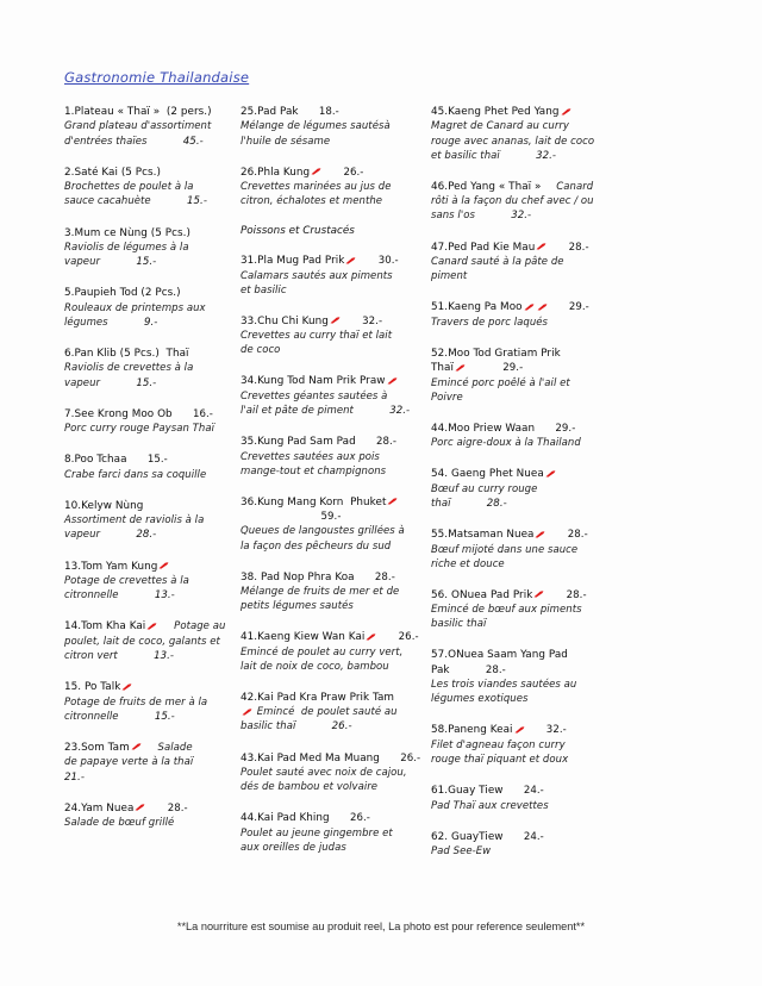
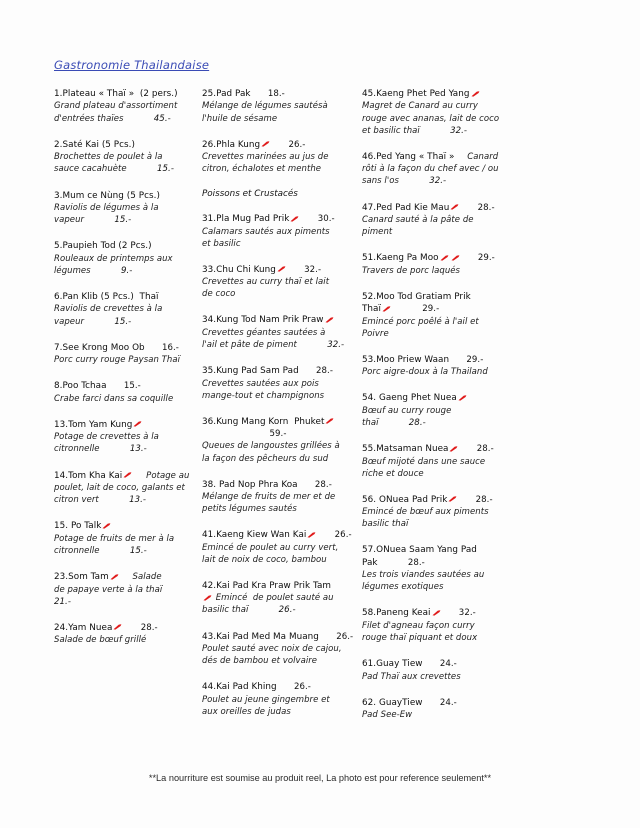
  Gastronomie Thailandaise
  1.Plateau « Thaï » (2 pers.)
  Grand plateau d'assortiment
  d'entrées thaïes 45.-
  2.Saté Kai (5 Pcs.)
  Brochettes de poulet à la
  sauce cacahuète 15.-
  3.Mum ce Nùng (5 Pcs.)
  Raviolis de légumes à la
  vapeur 15.-
  5.Paupieh Tod (2 Pcs.)
  Rouleaux de printemps aux
  légumes 9.-
  6.Pan Klib (5 Pcs.) Thaï
  Raviolis de crevettes à la
  vapeur 15.-
  7.See Krong Moo Ob 16.-
  Porc curry rouge Paysan Thaï
  8.Poo Tchaa 15.-
  Crabe farci dans sa coquille
- 10.Kelyw Nùng
- Assortiment de raviolis à la
- vapeur 28.-
  13.Tom Yam Kung
  Potage de crevettes à la
  citronnelle 13.-
  14.Tom Kha Kai Potage au
  poulet, lait de coco, galants et
  citron vert 13.-
  15. Po Talk
  Potage de fruits de mer à la
  citronnelle 15.-
  23.Som Tam Salade
  de papaye verte à la thaï 21.-
  24.Yam Nuea 28.-
  Salade de bœuf grillé
  25.Pad Pak 18.-
  Mélange de légumes sautésà
  l'huile de sésame
  26.Phla Kung 26.-
  Crevettes marinées au jus de
  citron, échalotes et menthe
  Poissons et Crustacés
  31.Pla Mug Pad Prik 30.-
  Calamars sautés aux piments
  et basilic
  33.Chu Chi Kung 32.-
  Crevettes au curry thaï et lait
  de coco
  34.Kung Tod Nam Prik Praw
  Crevettes géantes sautées à
  l'ail et pâte de piment 32.-
  35.Kung Pad Sam Pad 28.-
  Crevettes sautées aux pois
  mange-tout et champignons
  36.Kung Mang Korn Phuket
  59.-
  Queues de langoustes grillées à
  la façon des pêcheurs du sud
  38. Pad Nop Phra Koa 28.-
  Mélange de fruits de mer et de
  petits légumes sautés
  41.Kaeng Kiew Wan Kai 26.-
  Emincé de poulet au curry vert,
  lait de noix de coco, bambou
  42.Kai Pad Kra Praw Prik Tam
  Emincé de poulet sauté au
  basilic thaï 26.-
  43.Kai Pad Med Ma Muang 26.-
  Poulet sauté avec noix de cajou,
  dés de bambou et volvaire
  44.Kai Pad Khing 26.-
  Poulet au jeune gingembre et
  aux oreilles de judas
  45.Kaeng Phet Ped Yang
  Magret de Canard au curry
  rouge avec ananas, lait de coco
  et basilic thaï 32.-
  46.Ped Yang « Thaï » Canard
  rôti à la façon du chef avec / ou
  sans l'os 32.-
  47.Ped Pad Kie Mau 28.-
  Canard sauté à la pâte de
  piment
  51.Kaeng Pa Moo 29.-
  Travers de porc laqués
  52.Moo Tod Gratiam Prik
  Thaï 29.-
  Emincé porc poêlé à l'ail et
  Poivre
- 44.Moo Priew Waan 29.-
+ 53.Moo Priew Waan 29.-
  Porc aigre-doux à la Thailand
  54. Gaeng Phet Nuea
  Bœuf au curry rouge
  thaï 28.-
  55.Matsaman Nuea 28.-
  Bœuf mijoté dans une sauce
  riche et douce
  56. ONuea Pad Prik 28.-
  Emincé de bœuf aux piments
  basilic thaï
  57.ONuea Saam Yang Pad
  Pak 28.-
  Les trois viandes sautées au
  légumes exotiques
  58.Paneng Keai 32.-
  Filet d'agneau façon curry
  rouge thaï piquant et doux
  61.Guay Tiew 24.-
  Pad Thaï aux crevettes
  62. GuayTiew 24.-
  Pad See-Ew
  **La nourriture est soumise au produit reel, La photo est pour reference seulement**
